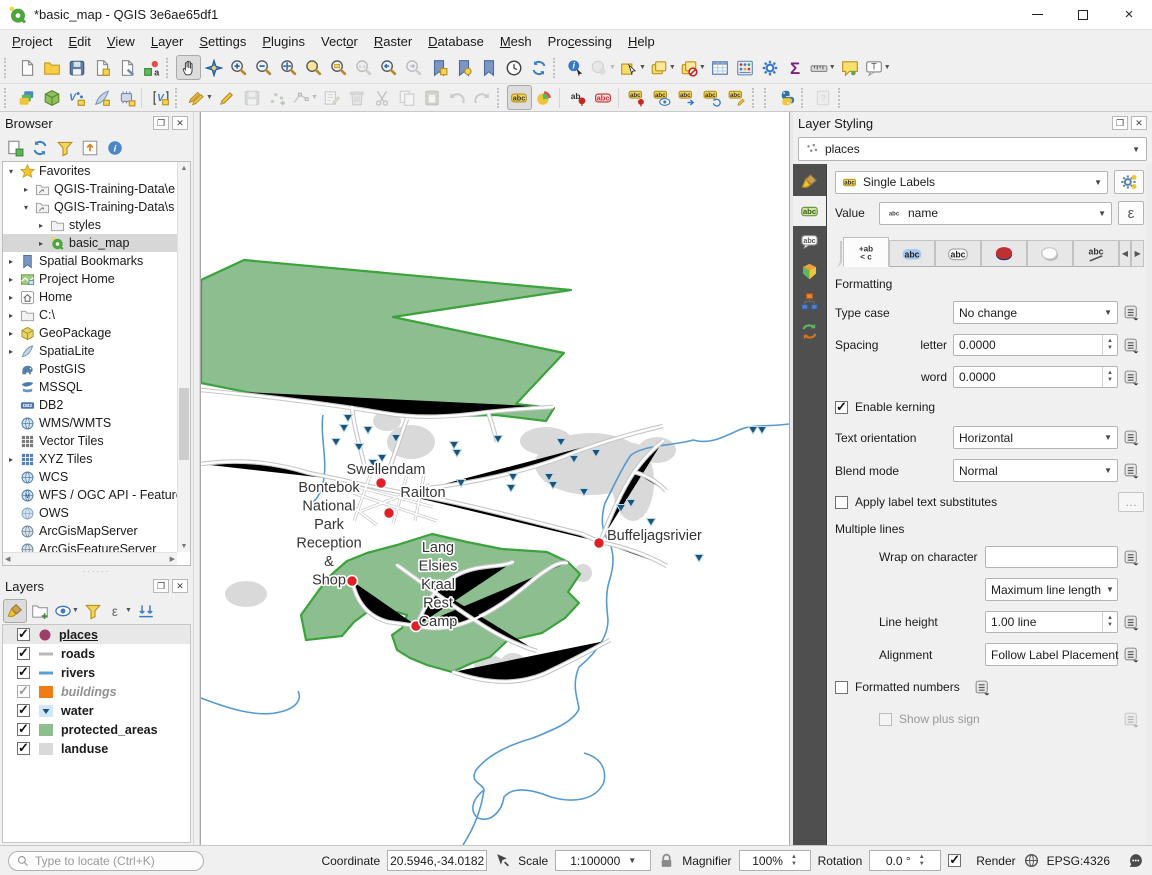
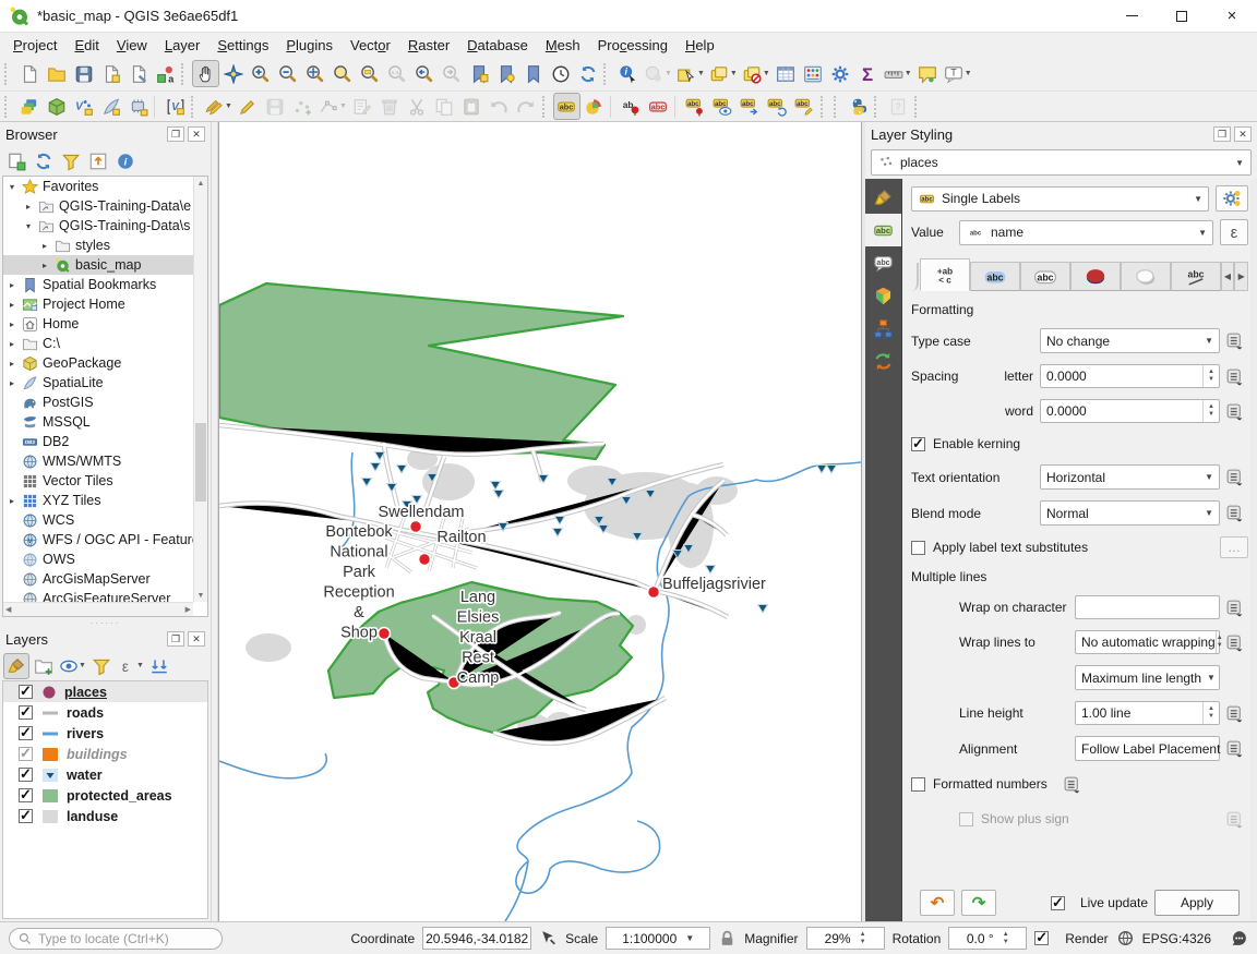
  *basic_map - QGIS 3e6ae65df1
  ×
  Project
  Edit
  View
  Layer
  Settings
  Plugins
  Vector
  Raster
  Database
  Mesh
  Processing
  Help
  a
  i
  Σ
  T
  V
  V
  abc
  ab
  abc
  Browser
  ❐
  ✕
  i
  ▾
  Favorites
  ▸
  QGIS-Training-Data\e
  ▾
  QGIS-Training-Data\s
  ▸
  styles
  ▸
  basic_map
  ▸
  Spatial Bookmarks
  ▸
  Project Home
  ▸
  Home
  ▸
  C:\
  ▸
  GeoPackage
  ▸
  SpatiaLite
  PostGIS
  MSSQL
  DB2
  WMS/WMTS
  Vector Tiles
  ▸
  XYZ Tiles
  WCS
  WFS / OGC API - Featur
  OWS
  ArcGisMapServer
  ArcGisFeatureServer
  ······
  Layers
  ❐
  ✕
  ε
  places
  roads
  rivers
  buildings
  water
  protected_areas
  landuse
  Swellendam
  Railton
  Bontebok National Park Reception & Shop
  Lang Elsies Kraal Rest Camp
  Buffeljagsrivier
  Layer Styling
  ❐
  ✕
  places
  ▼
  abc
  abc
  Single Labels
  ▼
  Value
  name
  ▼
  ε
  +ab
  < c
  abc
  abc
  abc
  ◀
  ▶
  Formatting
  Type case
  No change
  ▼
  Spacing
  letter
  0.0000
  word
  0.0000
  Enable kerning
  Text orientation
  Horizontal
  ▼
  Blend mode
  Normal
  ▼
  Apply label text substitutes
  …
  Multiple lines
  Wrap on character
+ Wrap lines to
+ No automatic wrapping
  Maximum line length
  ▼
  Line height
  1.00 line
  Alignment
  Follow Label Placement
  Formatted numbers
  Show plus sign
+ ↶
+ ↷
+ Live update
+ Apply
  Type to locate (Ctrl+K)
  Coordinate
  20.5946,-34.0182
  Scale
  1:100000
  ▼
  Magnifier
- 100%
+ 29%
  Rotation
  0.0 °
  Render
  EPSG:4326
